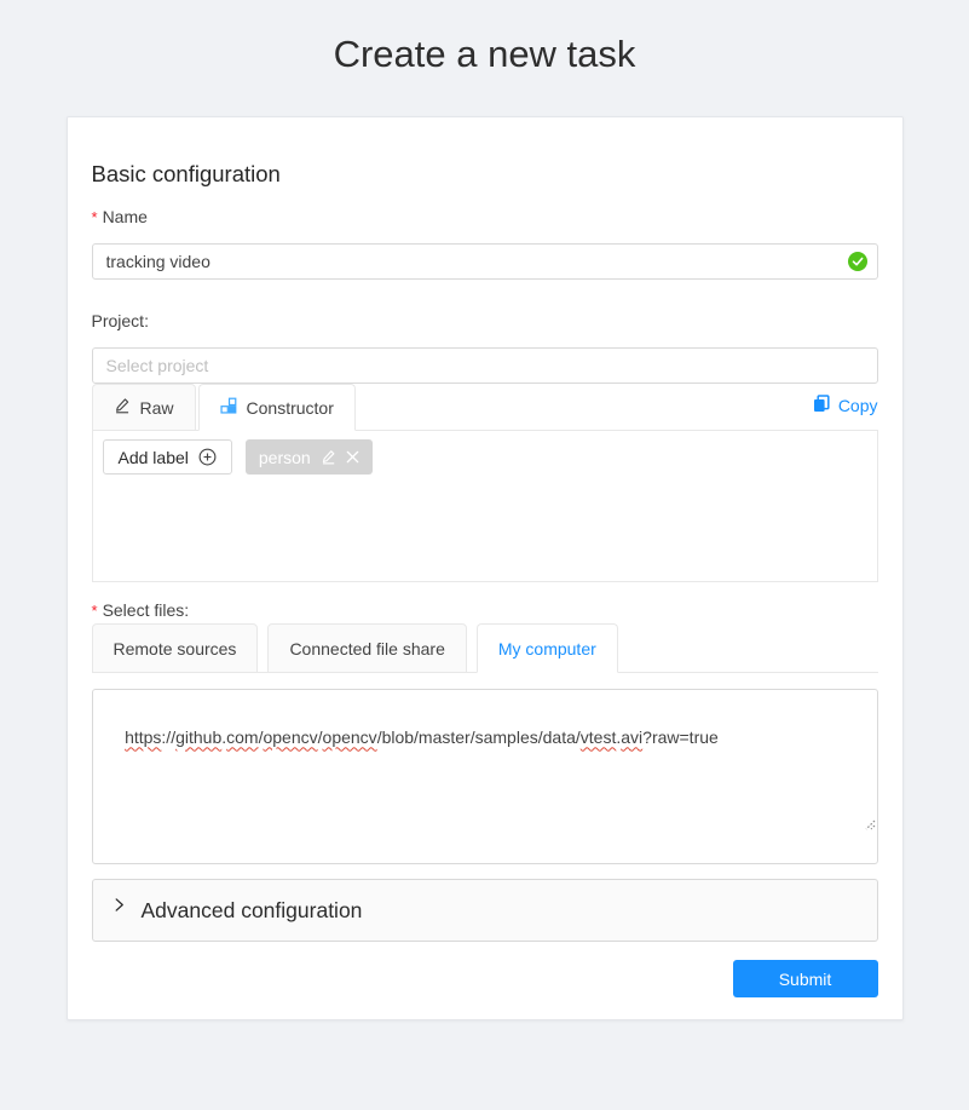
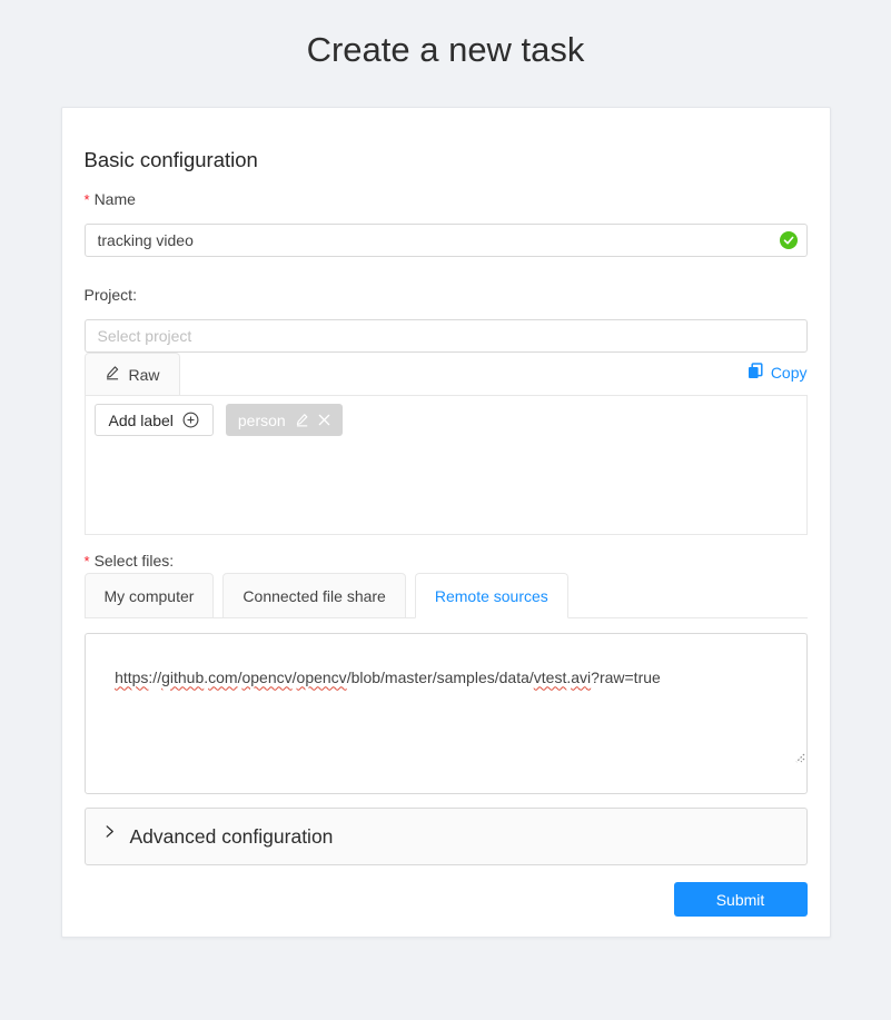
  Create a new task
  Basic configuration
  * Name
  tracking video
  Project:
  Select project
  Raw
- Constructor
  Copy
  Add label
  person
  * Select files:
- Remote sources
+ My computer
  Connected file share
- My computer
+ Remote sources
  https://github.com/opencv/opencv/blob/master/samples/data/vtest.avi?raw=true
  Advanced configuration
  Submit
